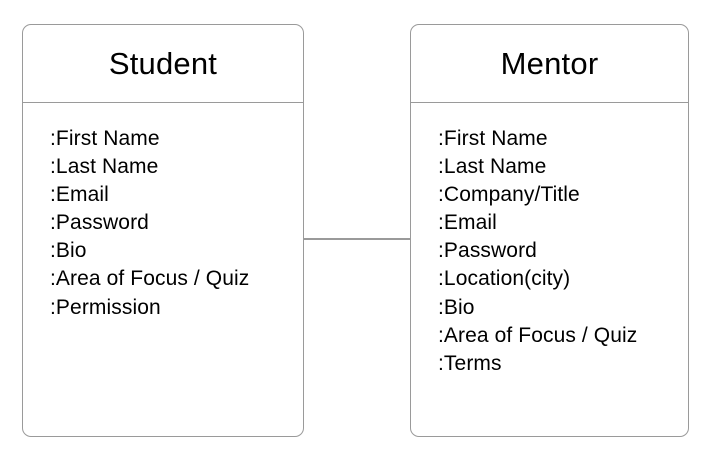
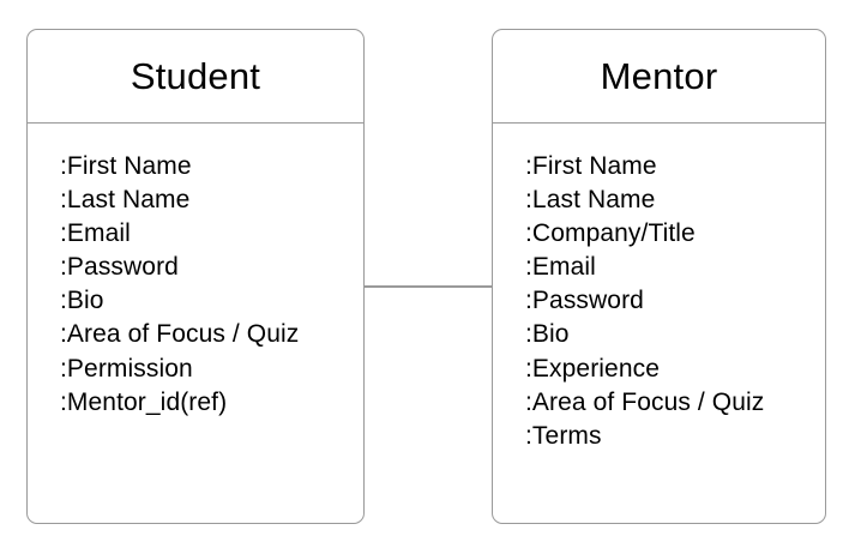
  Student
  :First Name
  :Last Name
  :Email
  :Password
  :Bio
  :Area of Focus / Quiz
  :Permission
+ :Mentor_id(ref)
  Mentor
  :First Name
  :Last Name
  :Company/Title
  :Email
  :Password
- :Location(city)
  :Bio
+ :Experience
  :Area of Focus / Quiz
  :Terms
